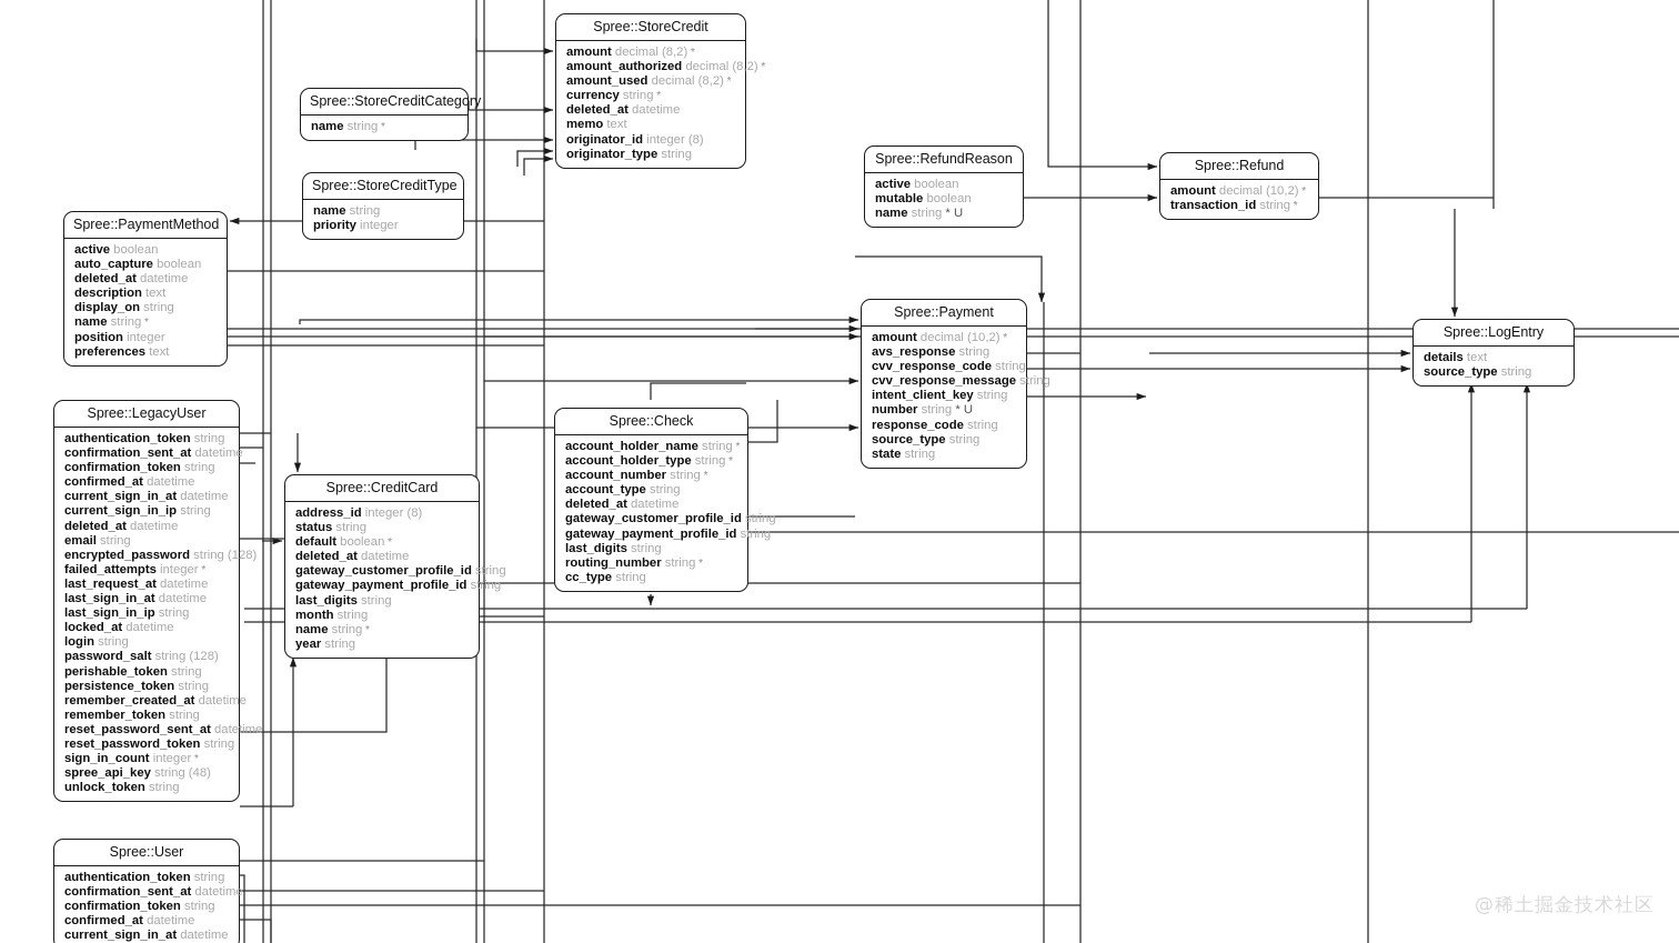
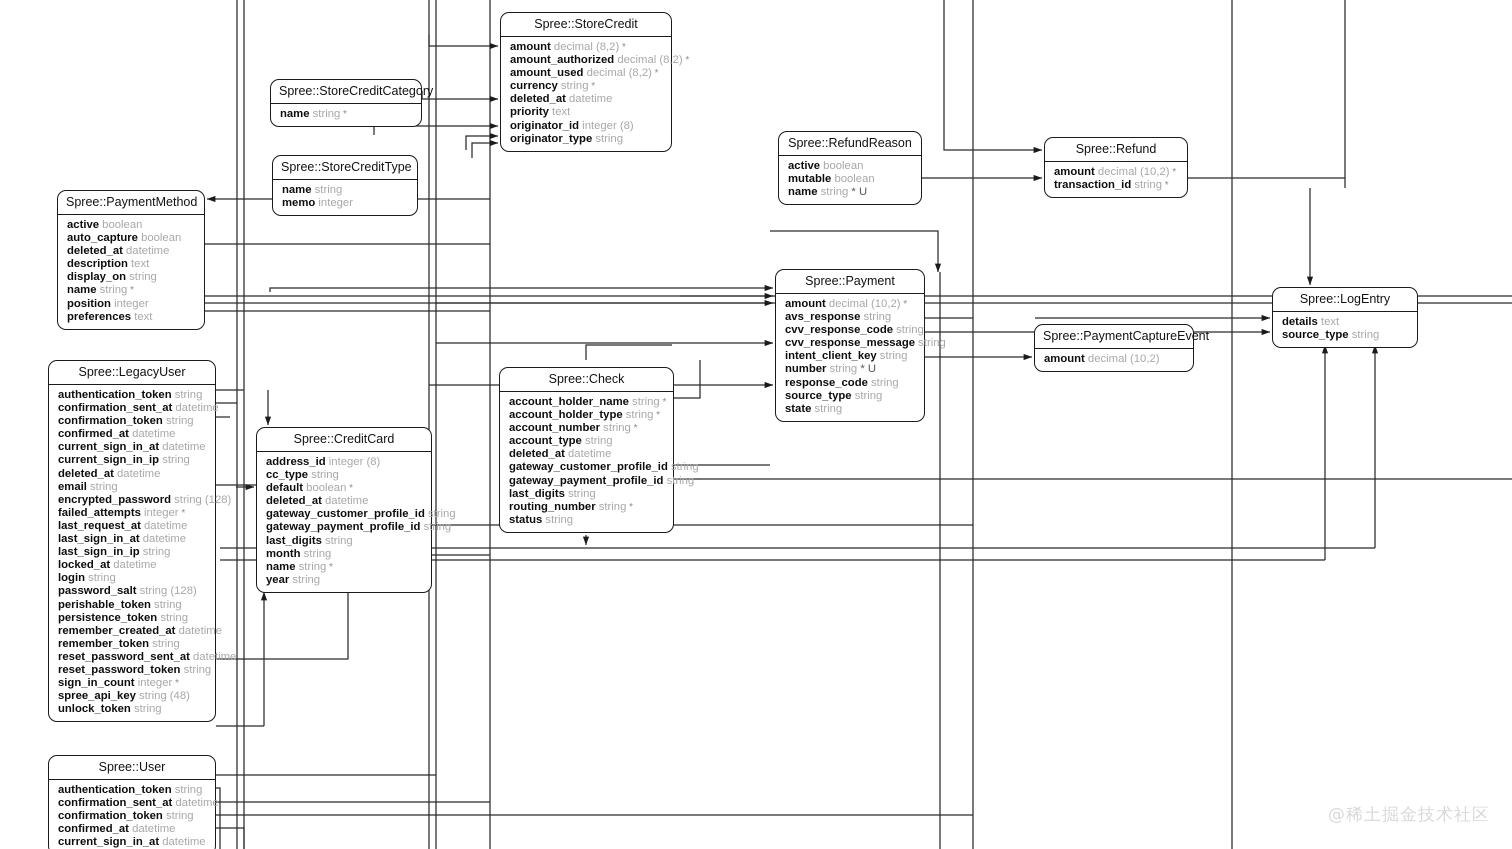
  @稀土掘金技术社区
  Spree::StoreCredit
  amount decimal (8,2) *
  amount_authorized decimal (8,2) *
  amount_used decimal (8,2) *
  currency string *
  deleted_at datetime
- memo text
+ priority text
  originator_id integer (8)
  originator_type string
  Spree::StoreCreditCategory
  name string *
  Spree::StoreCreditType
  name string
- priority integer
+ memo integer
  Spree::RefundReason
  active boolean
  mutable boolean
  name string * U
  Spree::Refund
  amount decimal (10,2) *
  transaction_id string *
  Spree::PaymentMethod
  active boolean
  auto_capture boolean
  deleted_at datetime
  description text
  display_on string
  name string *
  position integer
  preferences text
  Spree::Payment
  amount decimal (10,2) *
  avs_response string
  cvv_response_code string
  cvv_response_message string
  intent_client_key string
  number string * U
  response_code string
  source_type string
  state string
  Spree::LogEntry
  details text
  source_type string
+ Spree::PaymentCaptureEvent
+ amount decimal (10,2)
  Spree::LegacyUser
  authentication_token string
  confirmation_sent_at datetime
  confirmation_token string
  confirmed_at datetime
  current_sign_in_at datetime
  current_sign_in_ip string
  deleted_at datetime
  email string
  encrypted_password string (128)
  failed_attempts integer *
  last_request_at datetime
  last_sign_in_at datetime
  last_sign_in_ip string
  locked_at datetime
  login string
  password_salt string (128)
  perishable_token string
  persistence_token string
  remember_created_at datetime
  remember_token string
  reset_password_sent_at datetime
  reset_password_token string
  sign_in_count integer *
  spree_api_key string (48)
  unlock_token string
  Spree::Check
  account_holder_name string *
  account_holder_type string *
  account_number string *
  account_type string
  deleted_at datetime
  gateway_customer_profile_id string
  gateway_payment_profile_id string
  last_digits string
  routing_number string *
- cc_type string
+ status string
  Spree::CreditCard
  address_id integer (8)
- status string
+ cc_type string
  default boolean *
  deleted_at datetime
  gateway_customer_profile_id string
  gateway_payment_profile_id string
  last_digits string
  month string
  name string *
  year string
  Spree::User
  authentication_token string
  confirmation_sent_at datetime
  confirmation_token string
  confirmed_at datetime
  current_sign_in_at datetime
